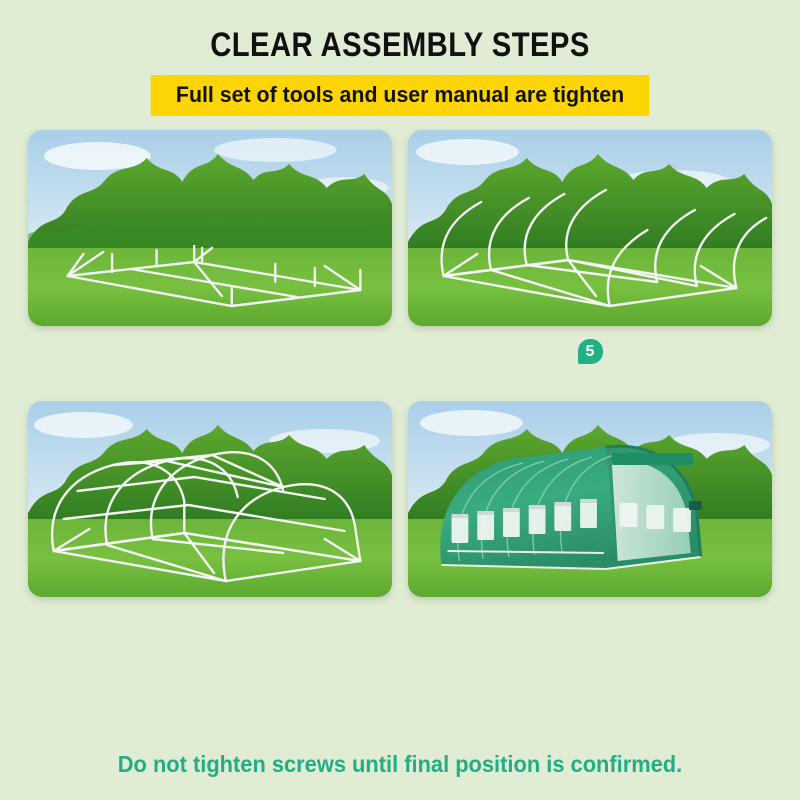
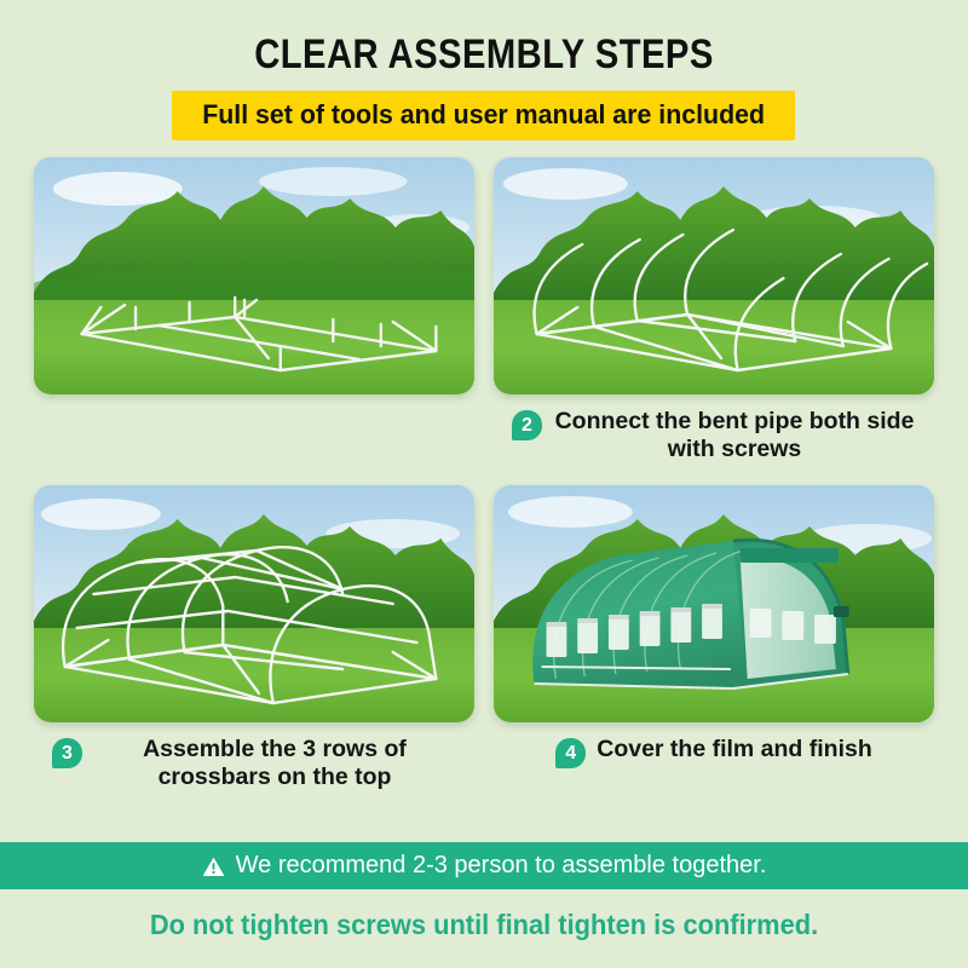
  CLEAR ASSEMBLY STEPS
- Full set of tools and user manual are tighten
+ Full set of tools and user manual are included
- 5
+ 2
+ Connect the bent pipe both side with screws
+ 3
+ Assemble the 3 rows of crossbars on the top
+ 4
+ Cover the film and finish
+ We recommend 2-3 person to assemble together.
- Do not tighten screws until final position is confirmed.
+ Do not tighten screws until final tighten is confirmed.
